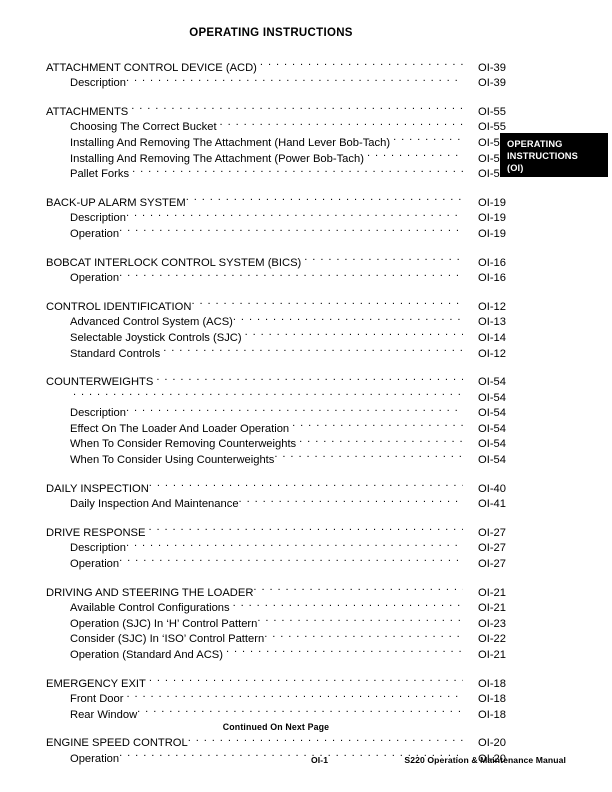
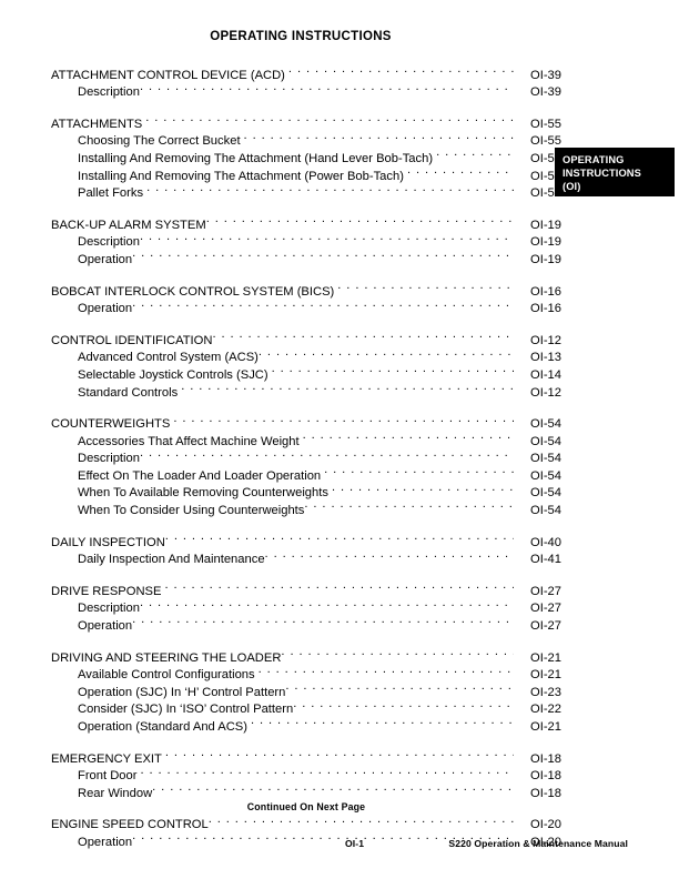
  OPERATING INSTRUCTIONS
  OPERATING
  INSTRUCTIONS
  (OI)
  ATTACHMENT CONTROL DEVICE (ACD)
  OI-39
  Description
  OI-39
  ATTACHMENTS
  OI-55
  Choosing The Correct Bucket
  OI-55
  Installing And Removing The Attachment (Hand Lever Bob-Tach)
  OI-56
  Installing And Removing The Attachment (Power Bob-Tach)
  OI-58
  Pallet Forks
  OI-55
  BACK-UP ALARM SYSTEM
  OI-19
  Description
  OI-19
  Operation
  OI-19
  BOBCAT INTERLOCK CONTROL SYSTEM (BICS)
  OI-16
  Operation
  OI-16
  CONTROL IDENTIFICATION
  OI-12
  Advanced Control System (ACS)
  OI-13
  Selectable Joystick Controls (SJC)
  OI-14
  Standard Controls
  OI-12
  COUNTERWEIGHTS
  OI-54
+ Accessories That Affect Machine Weight
  OI-54
  Description
  OI-54
  Effect On The Loader And Loader Operation
  OI-54
- When To Consider Removing Counterweights
+ When To Available Removing Counterweights
  OI-54
  When To Consider Using Counterweights
  OI-54
  DAILY INSPECTION
  OI-40
  Daily Inspection And Maintenance
  OI-41
  DRIVE RESPONSE
  OI-27
  Description
  OI-27
  Operation
  OI-27
  DRIVING AND STEERING THE LOADER
  OI-21
  Available Control Configurations
  OI-21
  Operation (SJC) In ‘H’ Control Pattern
  OI-23
  Consider (SJC) In ‘ISO’ Control Pattern
  OI-22
  Operation (Standard And ACS)
  OI-21
  EMERGENCY EXIT
  OI-18
  Front Door
  OI-18
  Rear Window
  OI-18
  ENGINE SPEED CONTROL
  OI-20
  Operation
  OI-20
  Continued On Next Page
  OI-1
  S220 Operation & Maintenance Manual
